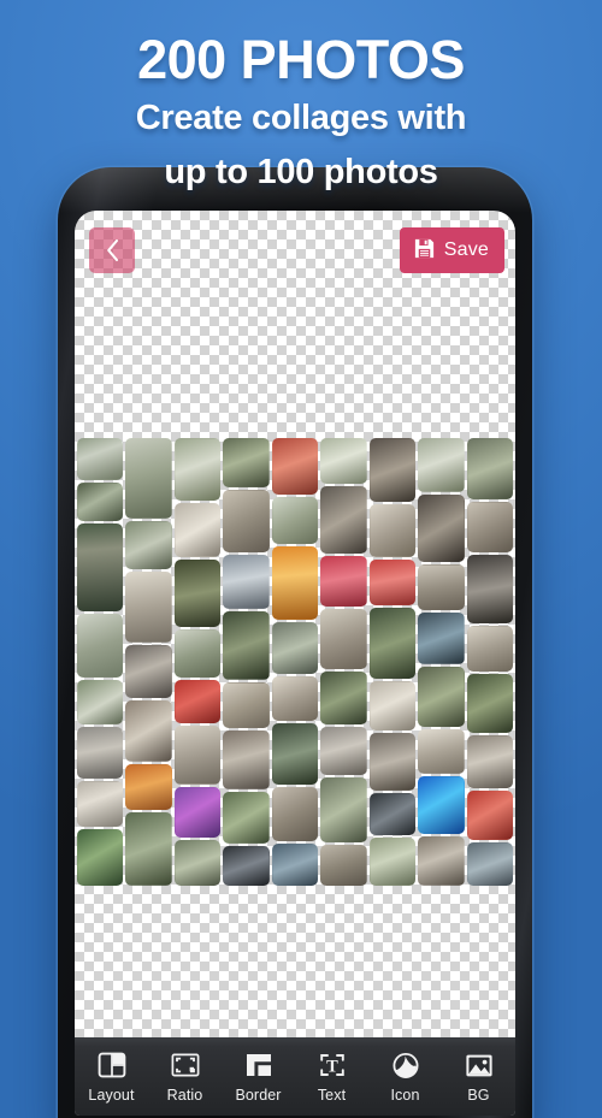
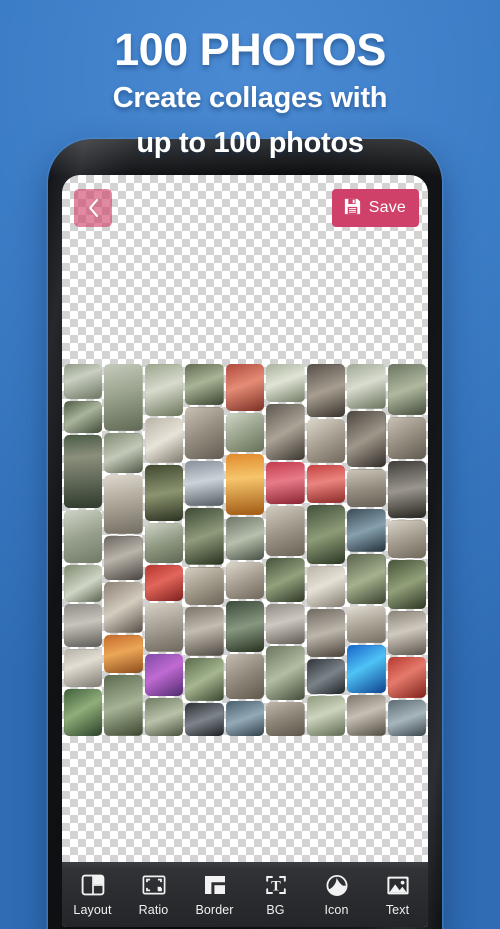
- 200 PHOTOS
+ 100 PHOTOS
  Create collages with
  up to 100 photos
  Save
  Layout
  Ratio
  Border
  T
- Text
+ BG
  Icon
- BG
+ Text
